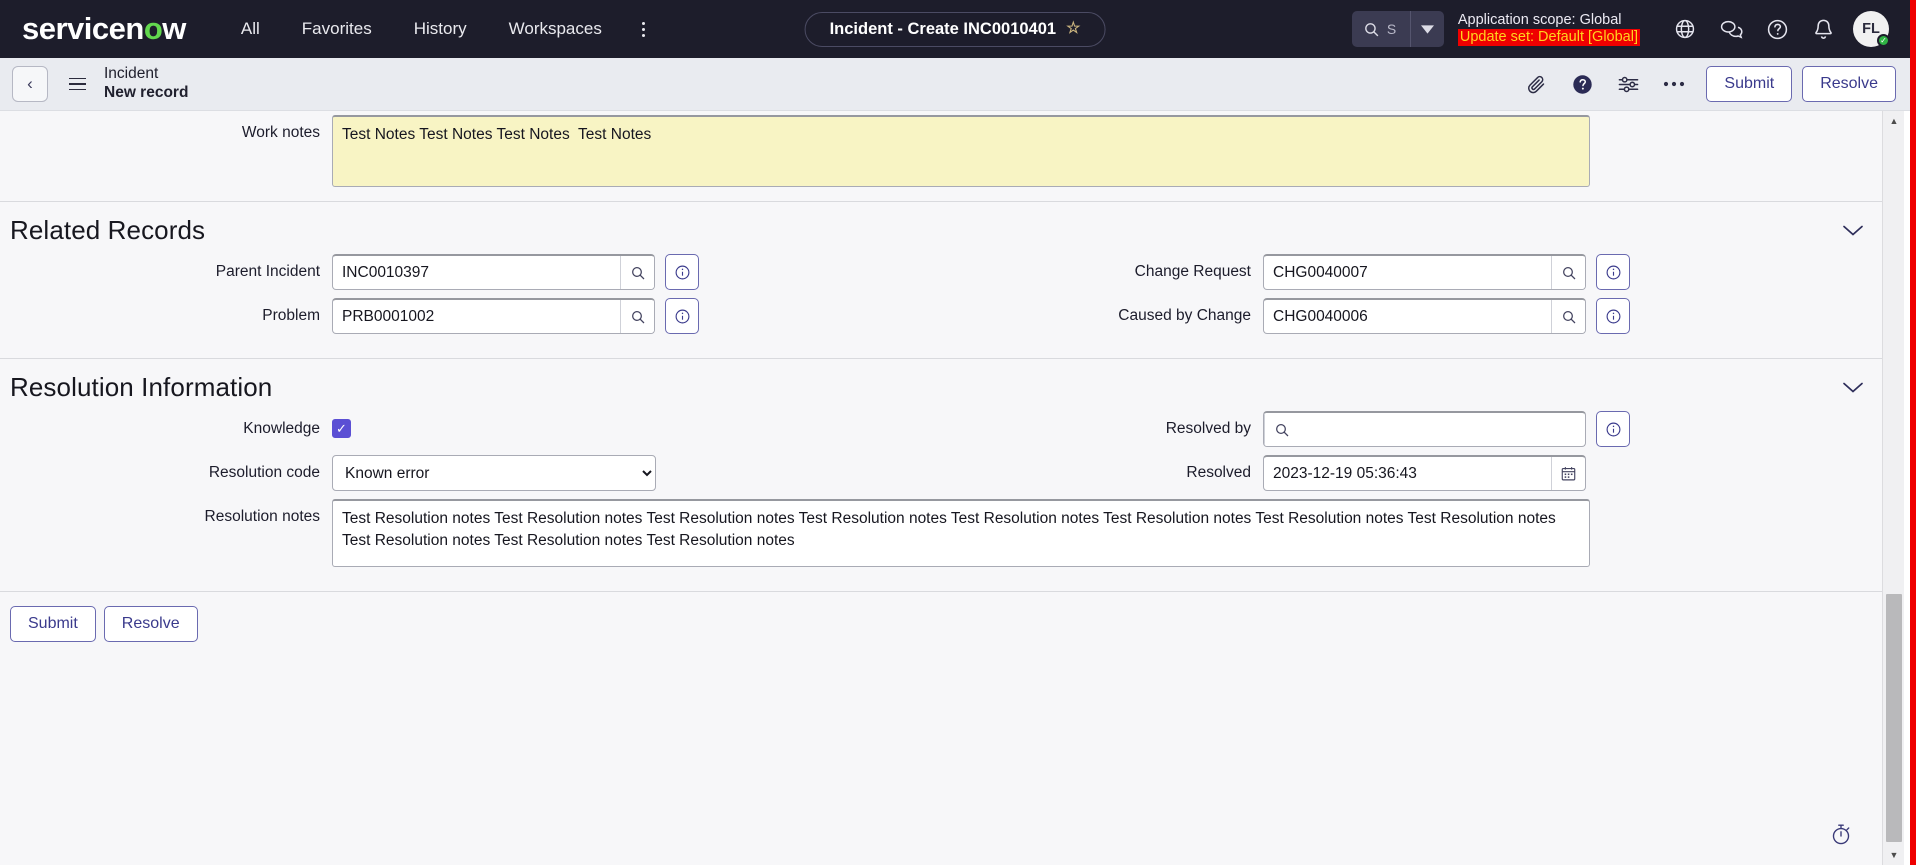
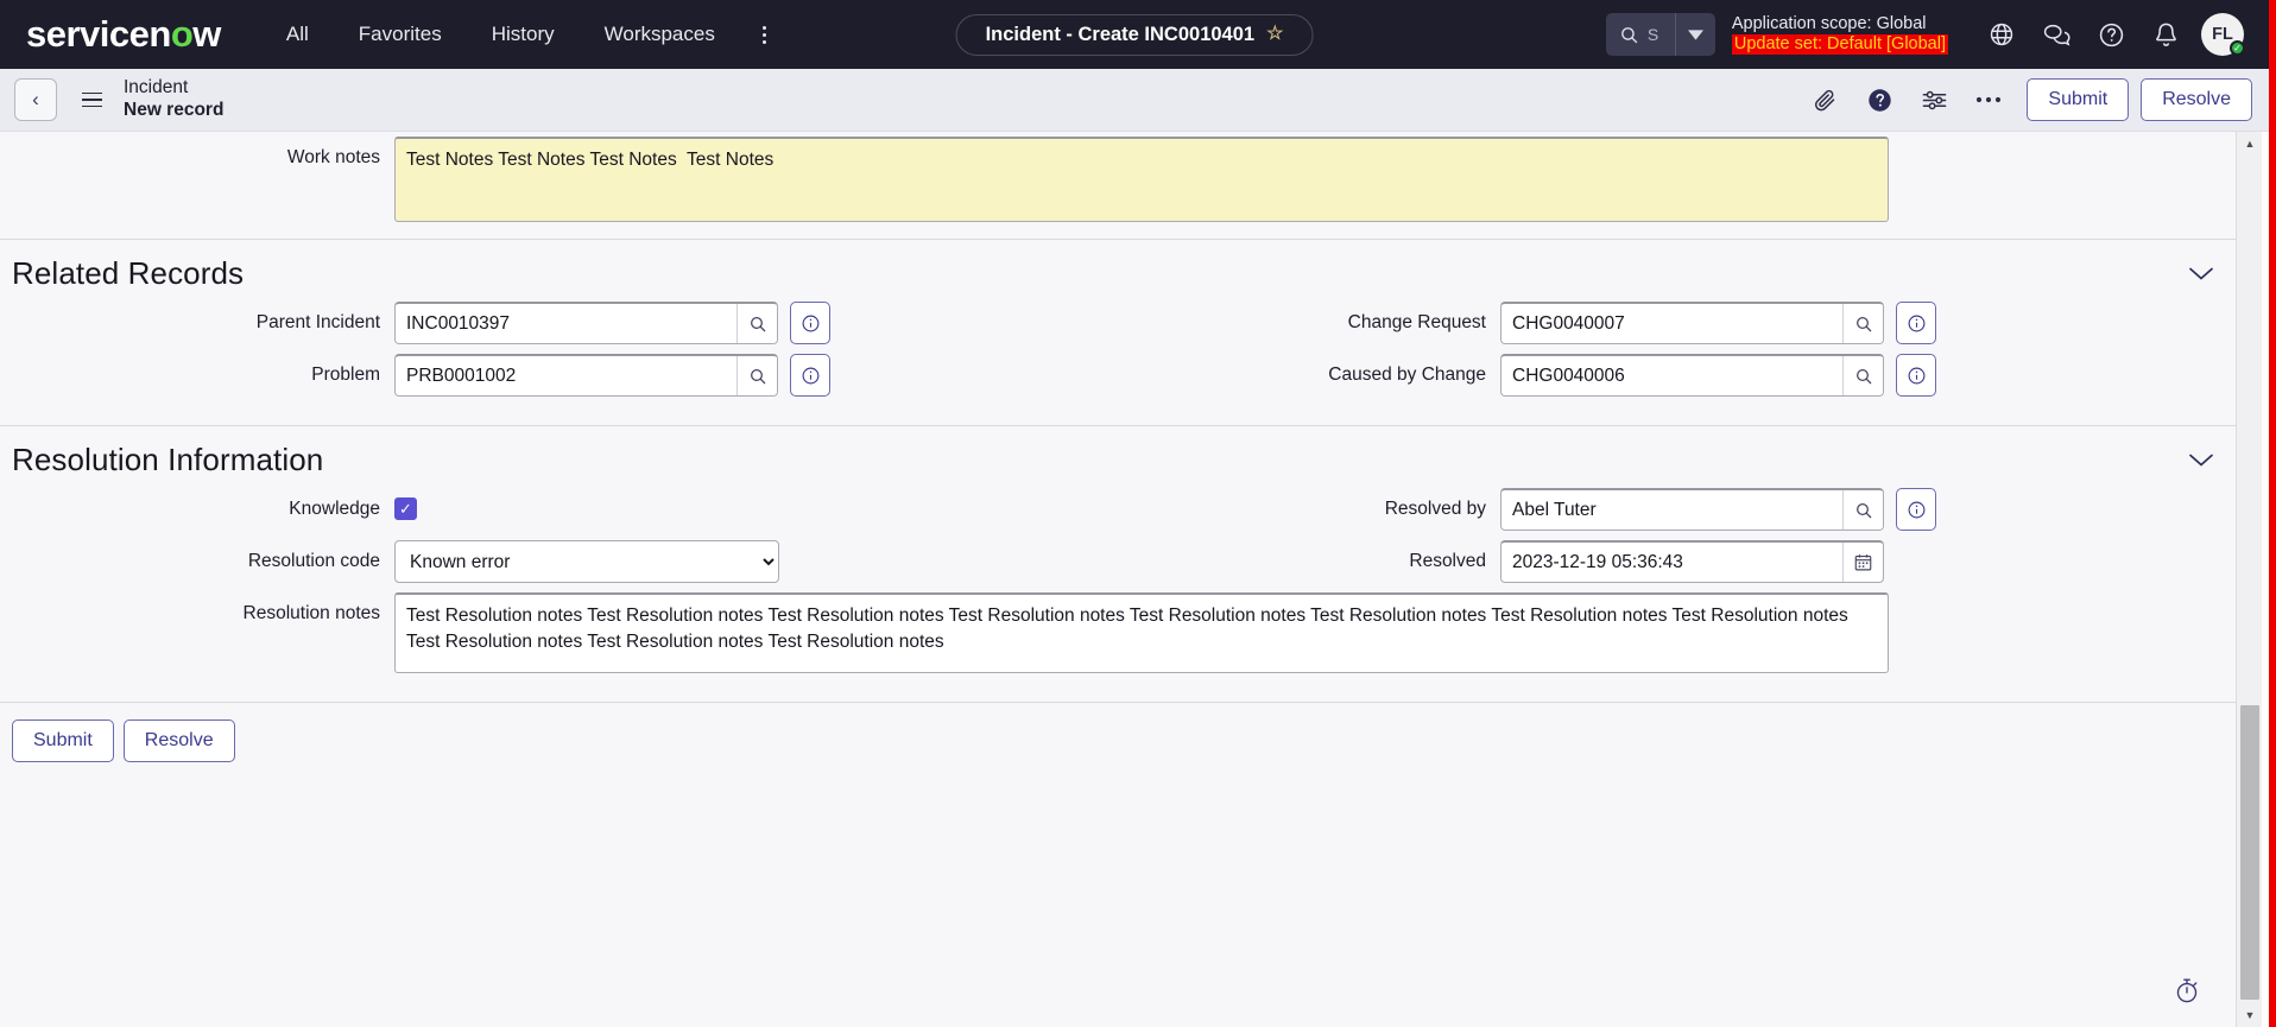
  servicen
  o
  w
  All
  Favorites
  History
  Workspaces
  Incident - Create INC0010401
  ☆
  S
  Application scope: Global
  Update set: Default [Global]
  FL
  ✓
  ‹
  Incident
  New record
  Submit
  Resolve
  Work notes
  Test Notes Test Notes Test Notes Test Notes
  Related Records
  Parent Incident
  INC0010397
  Change Request
  CHG0040007
  Problem
  PRB0001002
  Caused by Change
  CHG0040006
  Resolution Information
  Knowledge
  ✓
  Resolved by
+ Abel Tuter
  Resolution code
  Known error
  Resolved
  2023-12-19 05:36:43
  Resolution notes
  Submit
  Resolve
  ▲
  ▼
